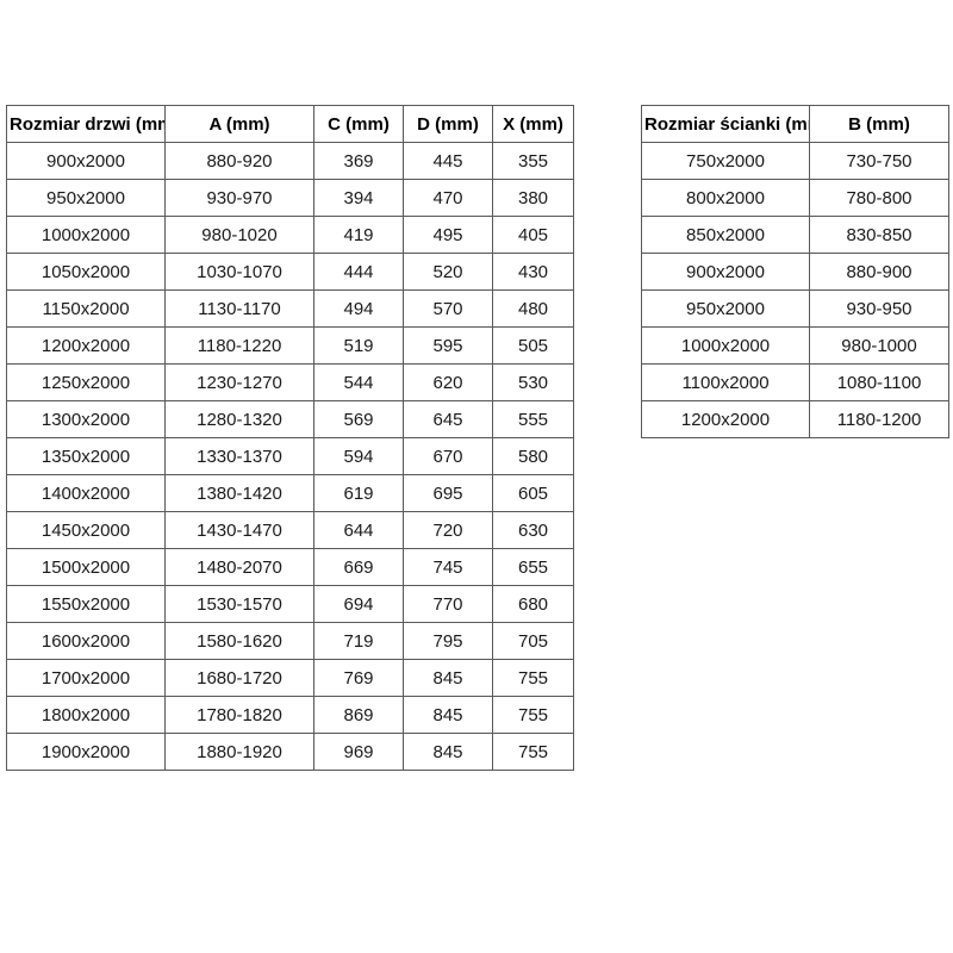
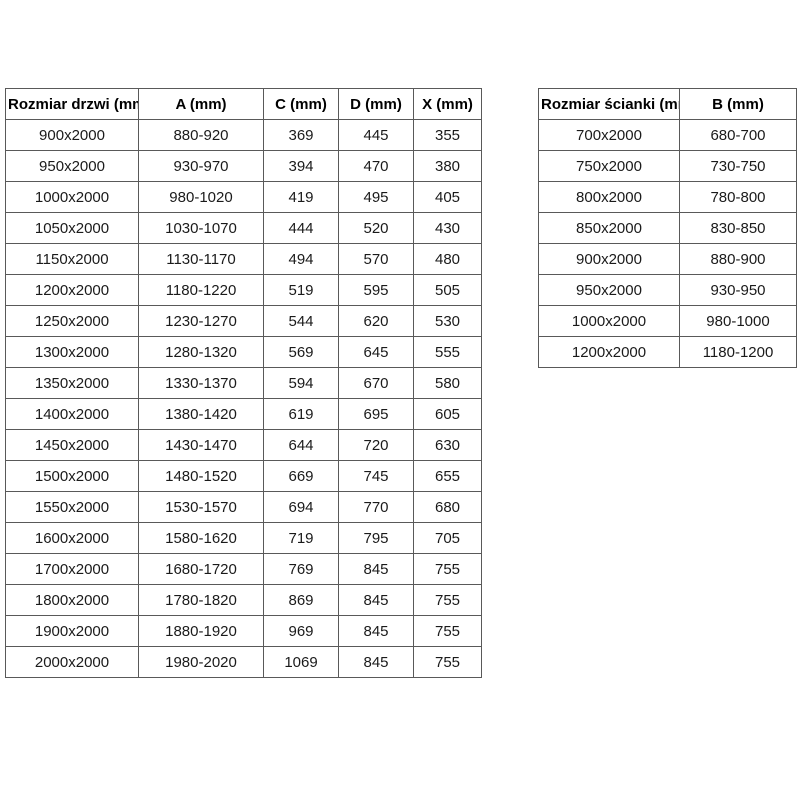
  Rozmiar drzwi (m	A (mm)	C (mm)	D (mm)	X (mm)
  900x2000	880-920	369	445	355
  950x2000	930-970	394	470	380
  1000x2000	980-1020	419	495	405
  1050x2000	1030-1070	444	520	430
  1150x2000	1130-1170	494	570	480
  1200x2000	1180-1220	519	595	505
  1250x2000	1230-1270	544	620	530
  1300x2000	1280-1320	569	645	555
  1350x2000	1330-1370	594	670	580
  1400x2000	1380-1420	619	695	605
  1450x2000	1430-1470	644	720	630
- 1500x2000	1480-2070	669	745	655
+ 1500x2000	1480-1520	669	745	655
  1550x2000	1530-1570	694	770	680
  1600x2000	1580-1620	719	795	705
  1700x2000	1680-1720	769	845	755
  1800x2000	1780-1820	869	845	755
  1900x2000	1880-1920	969	845	755
+ 2000x2000	1980-2020	1069	845	755
  Rozmiar ścianki (m	B (mm)
+ 700x2000	680-700
  750x2000	730-750
  800x2000	780-800
  850x2000	830-850
  900x2000	880-900
  950x2000	930-950
  1000x2000	980-1000
- 1100x2000	1080-1100
  1200x2000	1180-1200
